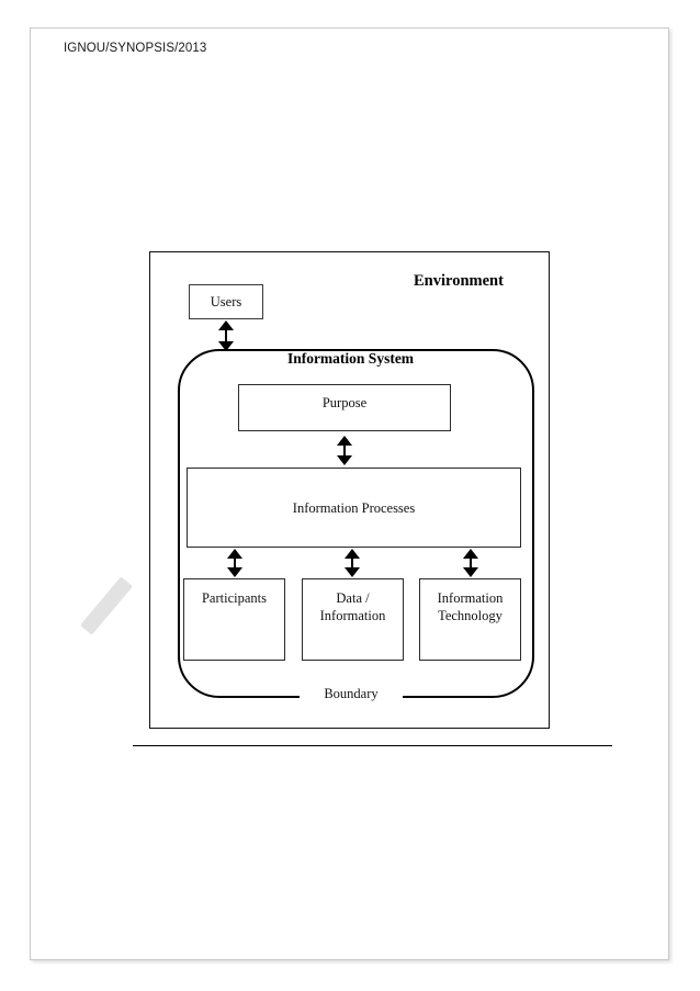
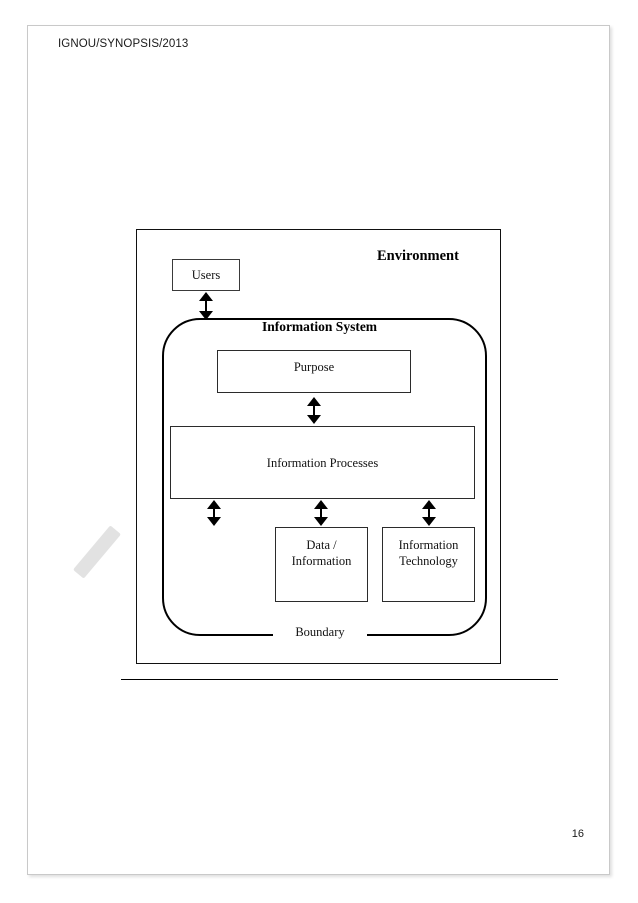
  IGNOU/SYNOPSIS/2013
  Environment
  Users
  Information System
  Purpose
  Information Processes
- Participants
  Data /
  Information
  Information
  Technology
  Boundary
+ 16
